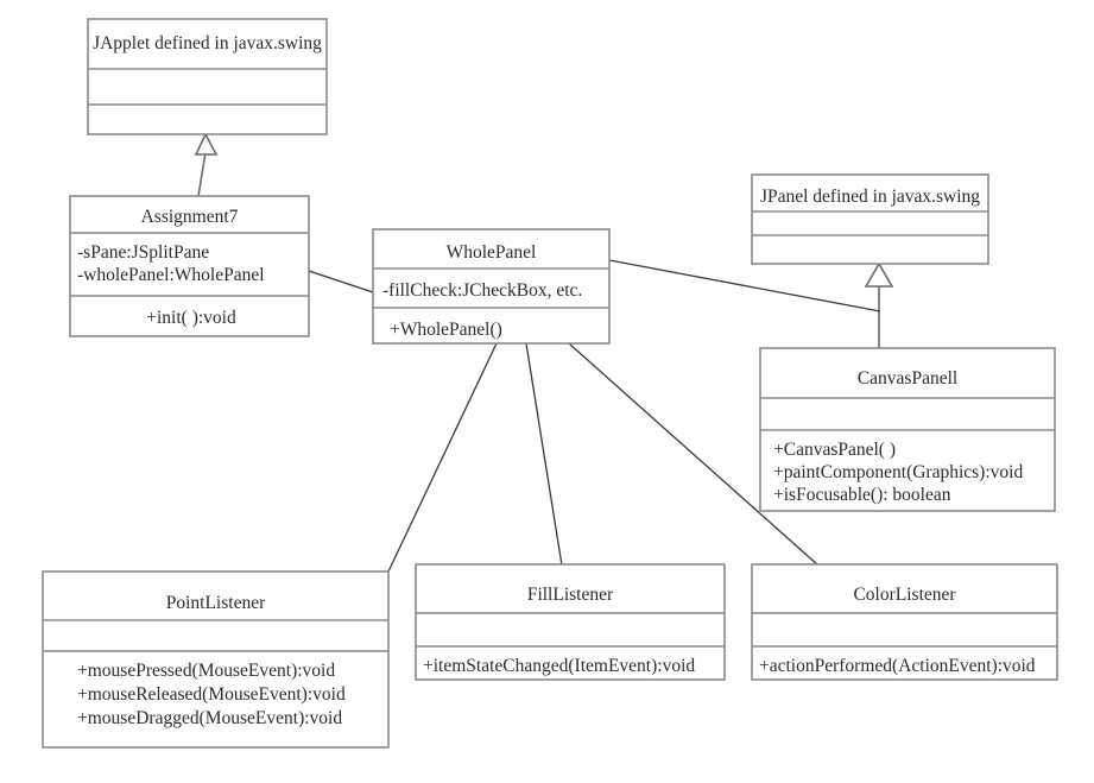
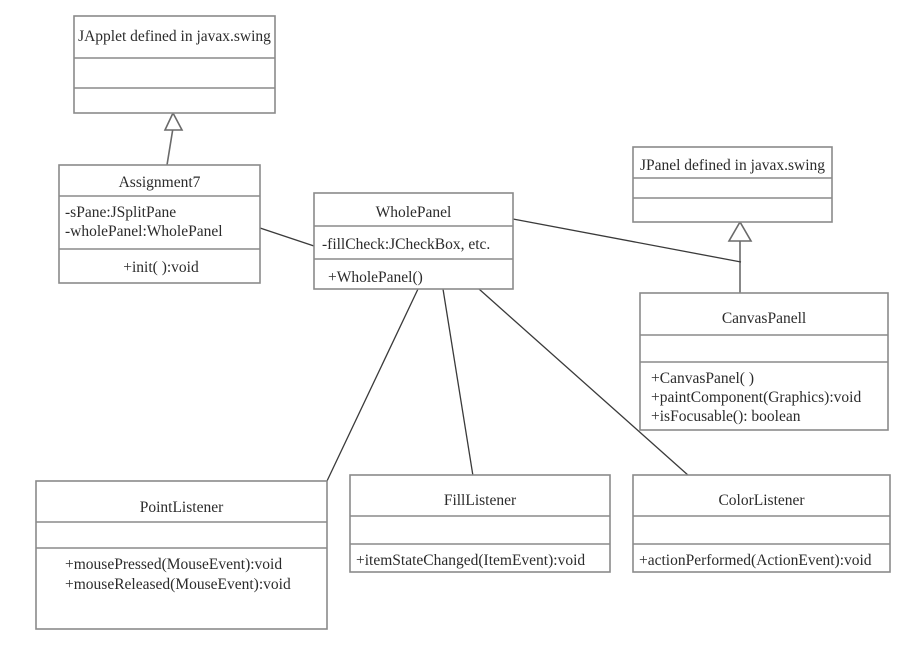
  JApplet defined in javax.swing
  Assignment7
  -sPane:JSplitPane
  -wholePanel:WholePanel
  +init( ):void
  WholePanel
  -fillCheck:JCheckBox, etc.
  +WholePanel()
  JPanel defined in javax.swing
  CanvasPanell
  +CanvasPanel( )
  +paintComponent(Graphics):void
  +isFocusable(): boolean
  PointListener
  +mousePressed(MouseEvent):void
  +mouseReleased(MouseEvent):void
- +mouseDragged(MouseEvent):void
  FillListener
  +itemStateChanged(ItemEvent):void
  ColorListener
  +actionPerformed(ActionEvent):void
